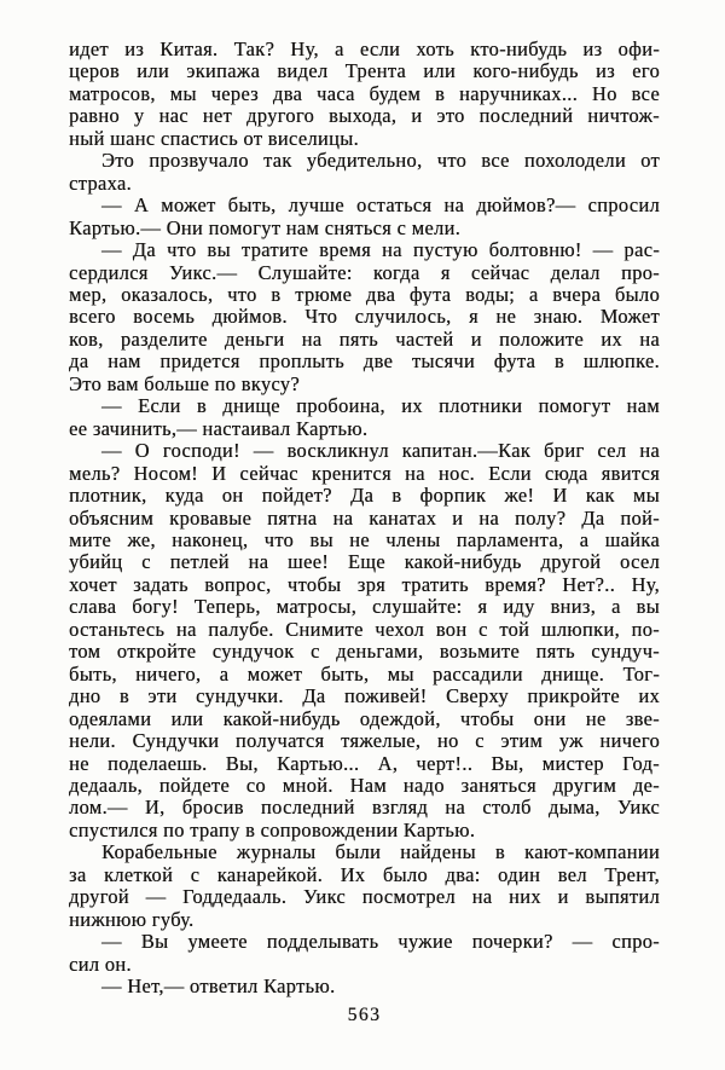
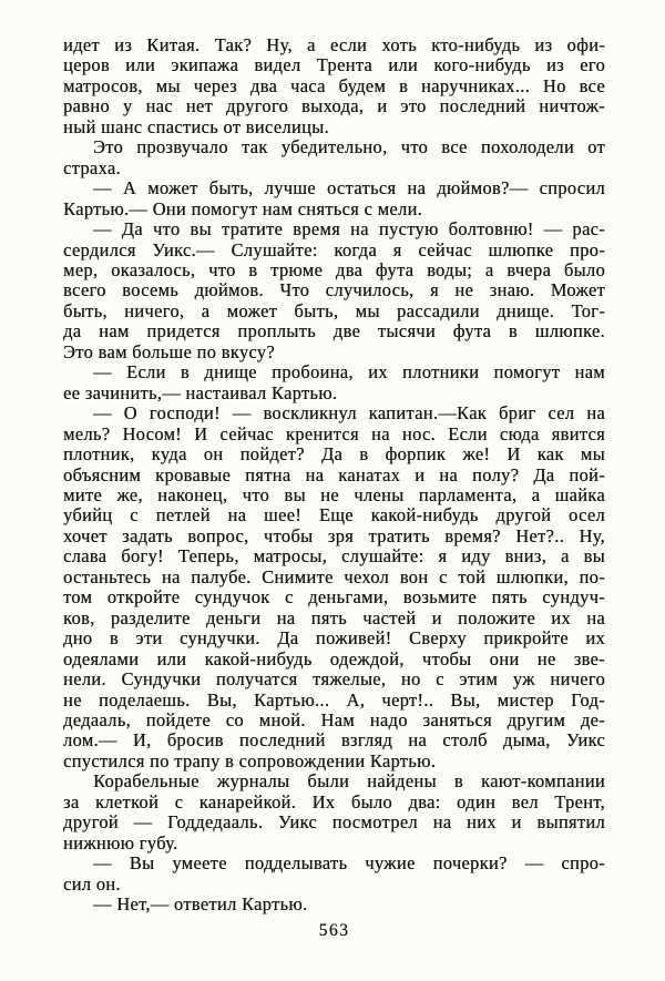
  идет из Китая. Так? Ну, а если хоть кто-нибудь из офи-
  церов или экипажа видел Трента или кого-нибудь из его
  матросов, мы через два часа будем в наручниках... Но все
  равно у нас нет другого выхода, и это последний ничтож-
  ный шанс спастись от виселицы.
  Это прозвучало так убедительно, что все похолодели от
  страха.
  — А может быть, лучше остаться на дюймов?— спросил
  Картью.— Они помогут нам сняться с мели.
  — Да что вы тратите время на пустую болтовню! — рас-
- сердился Уикс.— Слушайте: когда я сейчас делал про-
+ сердился Уикс.— Слушайте: когда я сейчас шлюпке про-
  мер, оказалось, что в трюме два фута воды; а вчера было
  всего восемь дюймов. Что случилось, я не знаю. Может
- ков, разделите деньги на пять частей и положите их на
+ быть, ничего, а может быть, мы рассадили днище. Тог-
  да нам придется проплыть две тысячи фута в шлюпке.
  Это вам больше по вкусу?
  — Если в днище пробоина, их плотники помогут нам
  ее зачинить,— настаивал Картью.
  — О господи! — воскликнул капитан.—Как бриг сел на
  мель? Носом! И сейчас кренится на нос. Если сюда явится
  плотник, куда он пойдет? Да в форпик же! И как мы
  объясним кровавые пятна на канатах и на полу? Да пой-
  мите же, наконец, что вы не члены парламента, а шайка
  убийц с петлей на шее! Еще какой-нибудь другой осел
  хочет задать вопрос, чтобы зря тратить время? Нет?.. Ну,
  слава богу! Теперь, матросы, слушайте: я иду вниз, а вы
  останьтесь на палубе. Снимите чехол вон с той шлюпки, по-
  том откройте сундучок с деньгами, возьмите пять сундуч-
- быть, ничего, а может быть, мы рассадили днище. Тог-
+ ков, разделите деньги на пять частей и положите их на
  дно в эти сундучки. Да поживей! Сверху прикройте их
  одеялами или какой-нибудь одеждой, чтобы они не зве-
  нели. Сундучки получатся тяжелые, но с этим уж ничего
  не поделаешь. Вы, Картью... А, черт!.. Вы, мистер Год-
  дедааль, пойдете со мной. Нам надо заняться другим де-
  лом.— И, бросив последний взгляд на столб дыма, Уикс
  спустился по трапу в сопровождении Картью.
  Корабельные журналы были найдены в кают-компании
  за клеткой с канарейкой. Их было два: один вел Трент,
  другой — Годдедааль. Уикс посмотрел на них и выпятил
  нижнюю губу.
  — Вы умеете подделывать чужие почерки? — спро-
  сил он.
  — Нет,— ответил Картью.
  563
